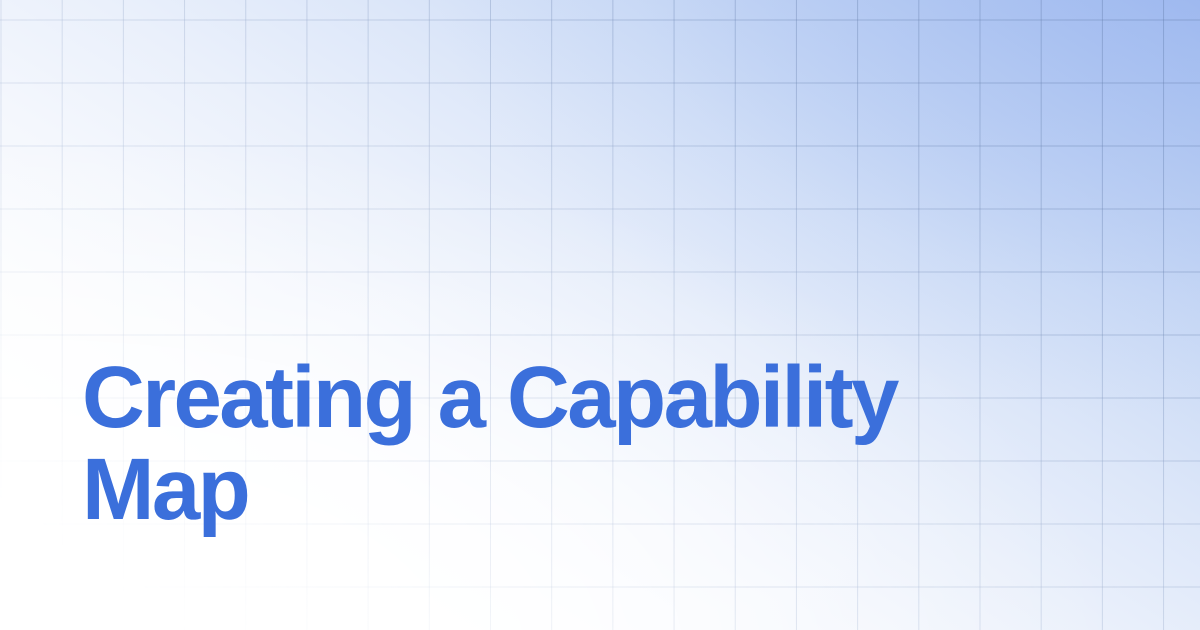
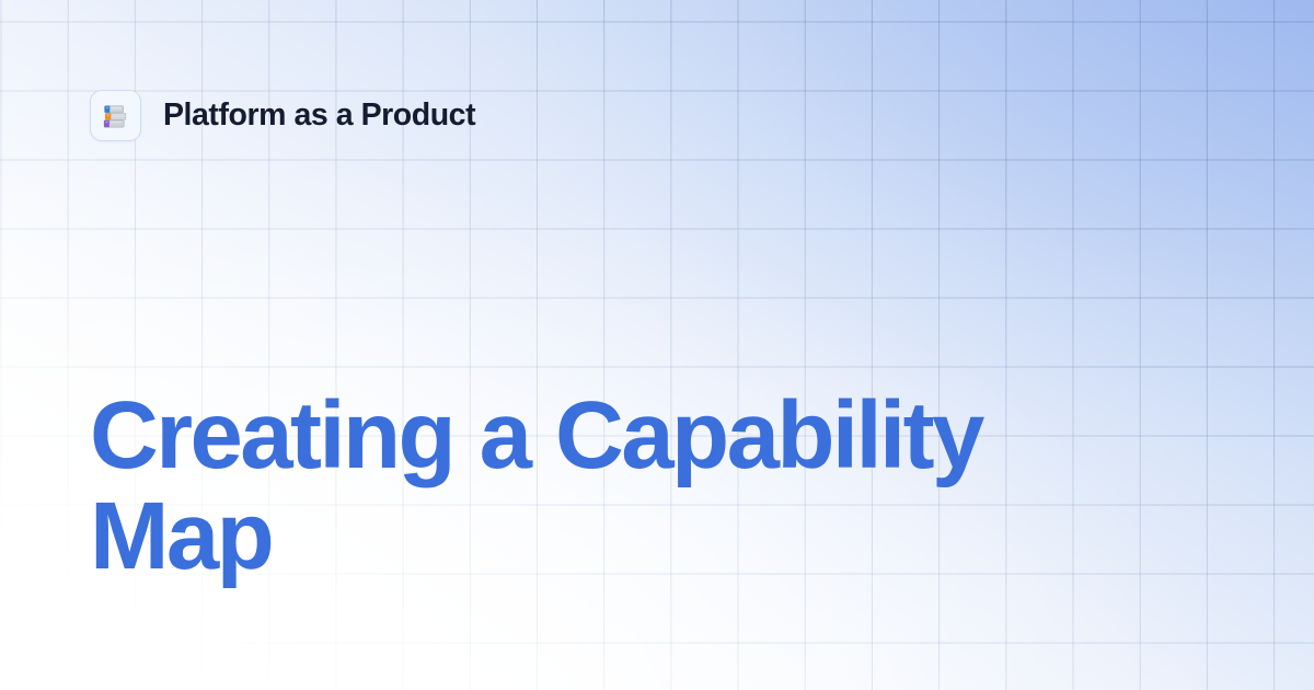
+ Platform as a Product
  Creating a Capability Map
